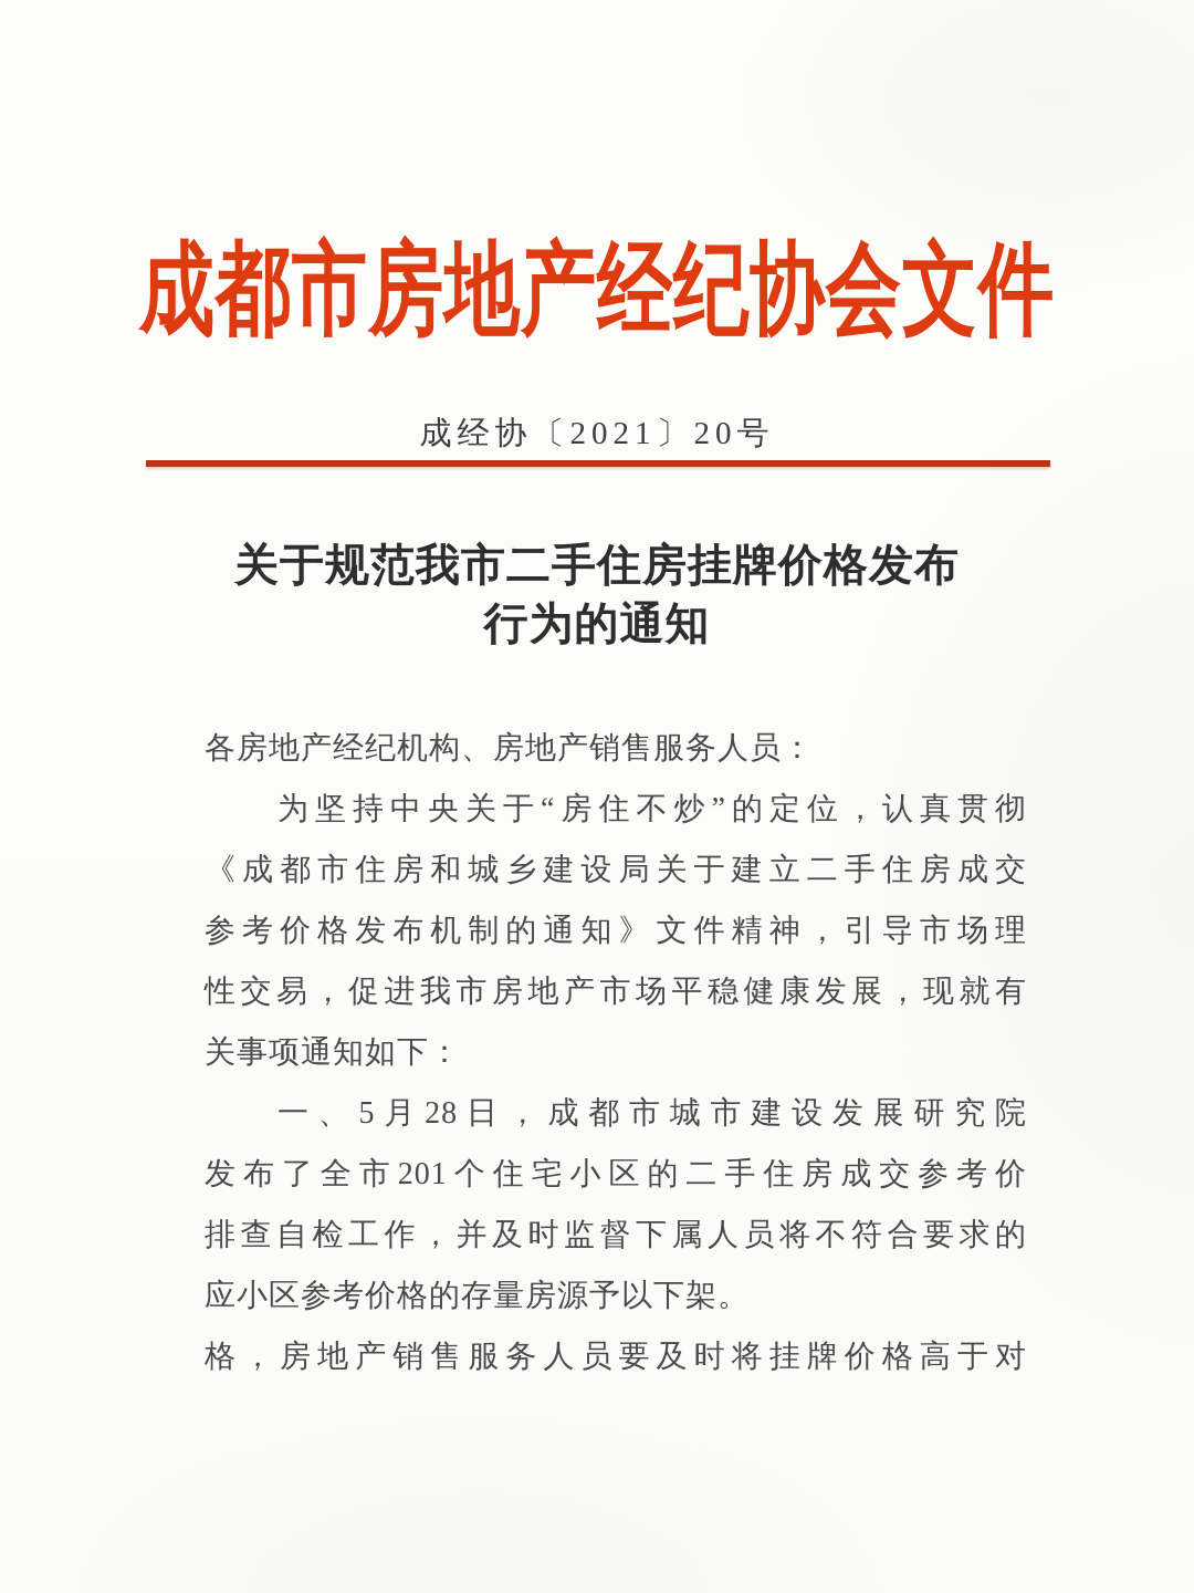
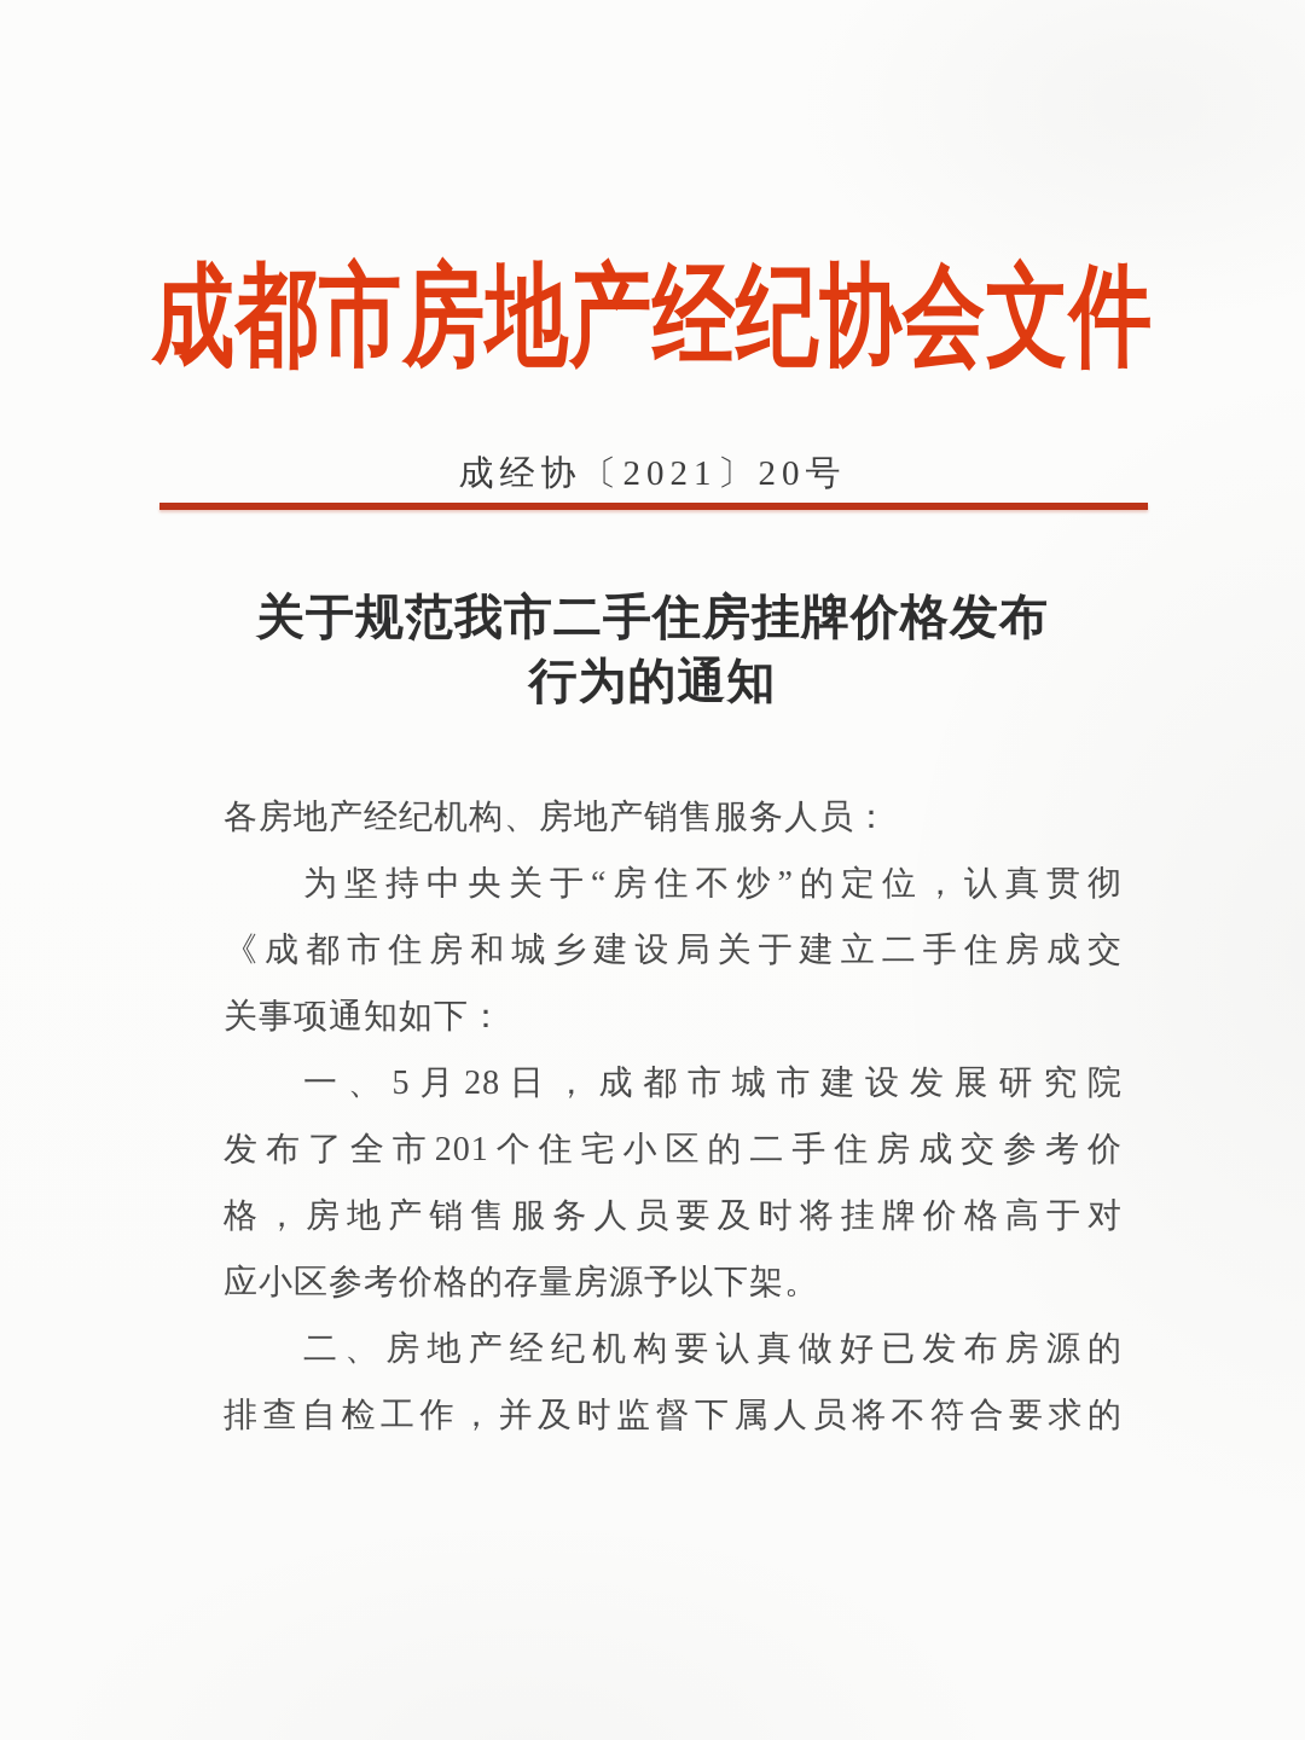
  成都市房地产经纪协会文件
  成经协〔2021〕20号
  关于规范我市二手住房挂牌价格发布
  行为的通知
  各房地产经纪机构、房地产销售服务人员：
  为坚持中央关于“房住不炒”的定位，认真贯彻
  《成都市住房和城乡建设局关于建立二手住房成交
- 参考价格发布机制的通知》文件精神，引导市场理
- 性交易，促进我市房地产市场平稳健康发展，现就有
  关事项通知如下：
  一、5月28日，成都市城市建设发展研究院
  发布了全市201个住宅小区的二手住房成交参考价
- 排查自检工作，并及时监督下属人员将不符合要求的
+ 格，房地产销售服务人员要及时将挂牌价格高于对
  应小区参考价格的存量房源予以下架。
+ 二、房地产经纪机构要认真做好已发布房源的
- 格，房地产销售服务人员要及时将挂牌价格高于对
+ 排查自检工作，并及时监督下属人员将不符合要求的
